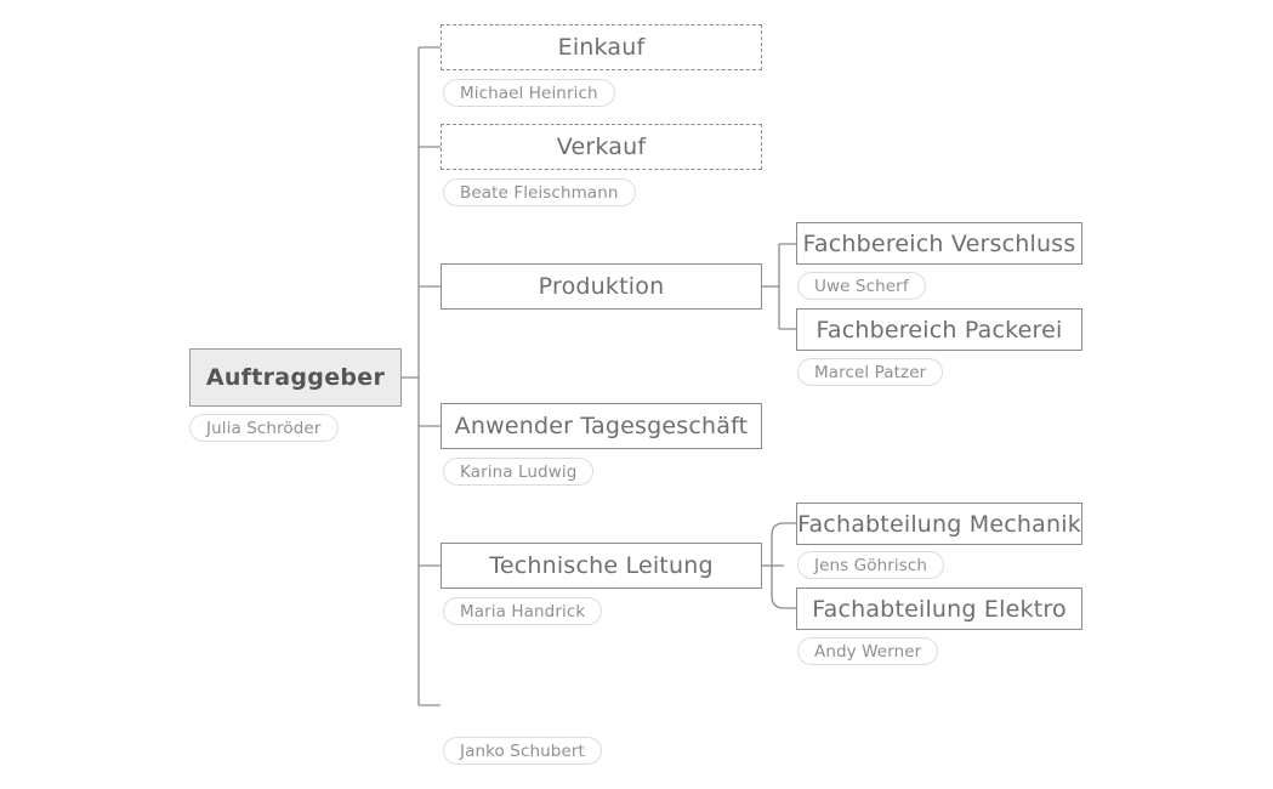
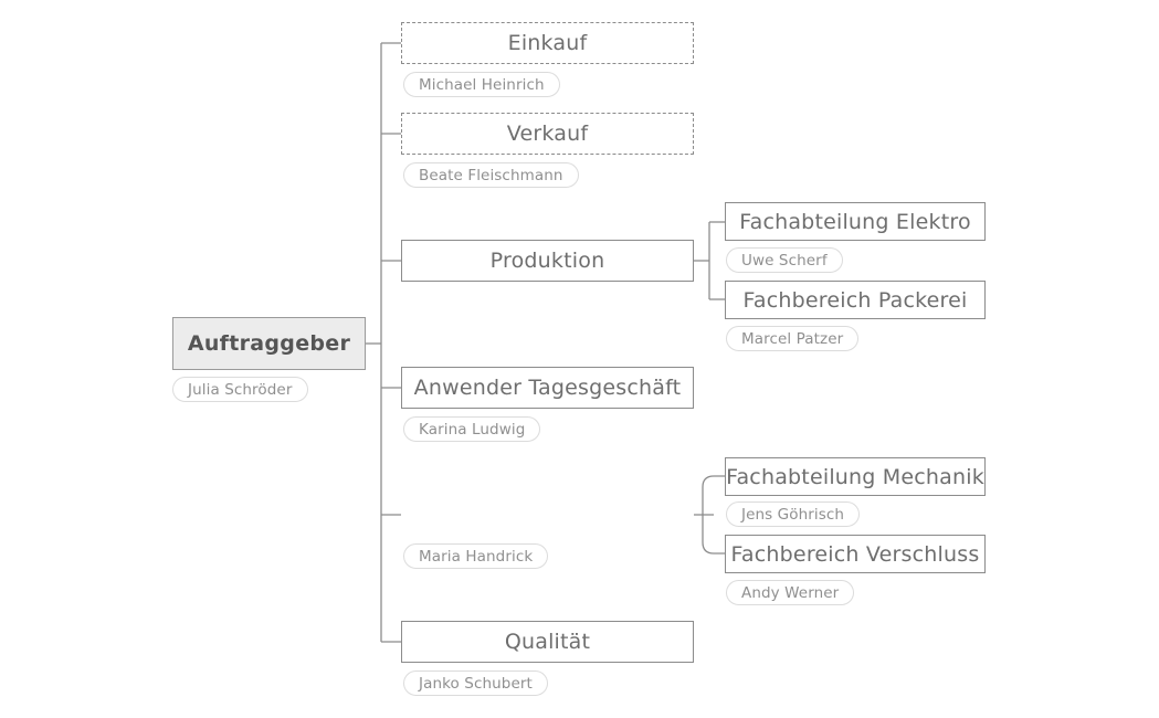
  Auftraggeber
  Julia Schröder
  Einkauf
  Michael Heinrich
  Verkauf
  Beate Fleischmann
  Produktion
- Fachbereich Verschluss
+ Fachabteilung Elektro
  Uwe Scherf
  Fachbereich Packerei
  Marcel Patzer
  Anwender Tagesgeschäft
  Karina Ludwig
- Technische Leitung
  Maria Handrick
  Fachabteilung Mechanik
  Jens Göhrisch
- Fachabteilung Elektro
+ Fachbereich Verschluss
  Andy Werner
+ Qualität
  Janko Schubert
